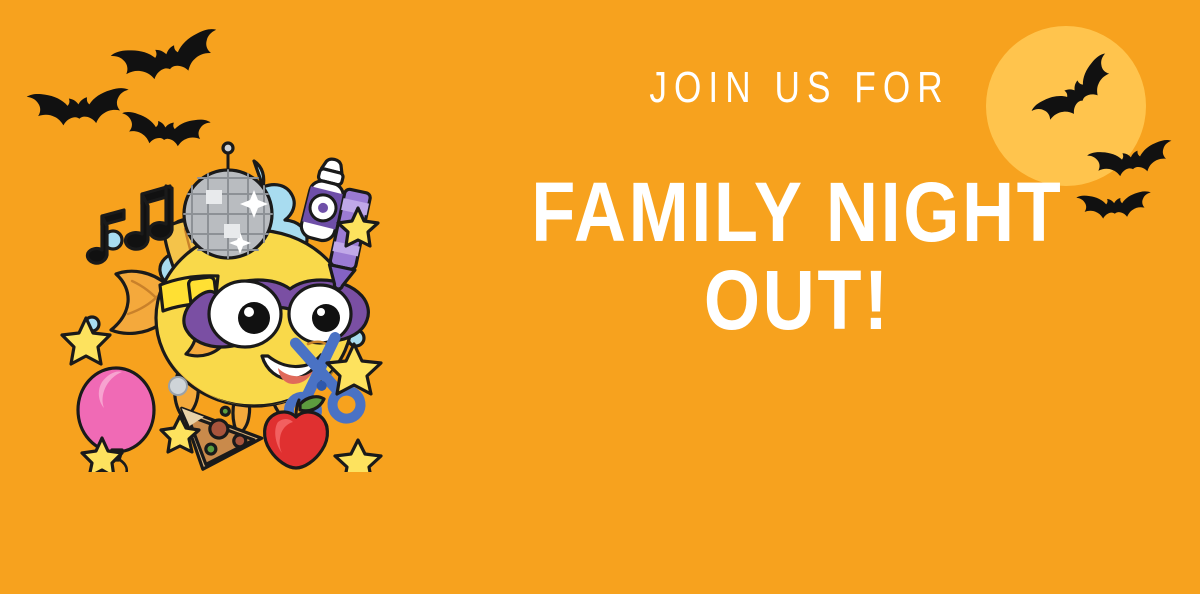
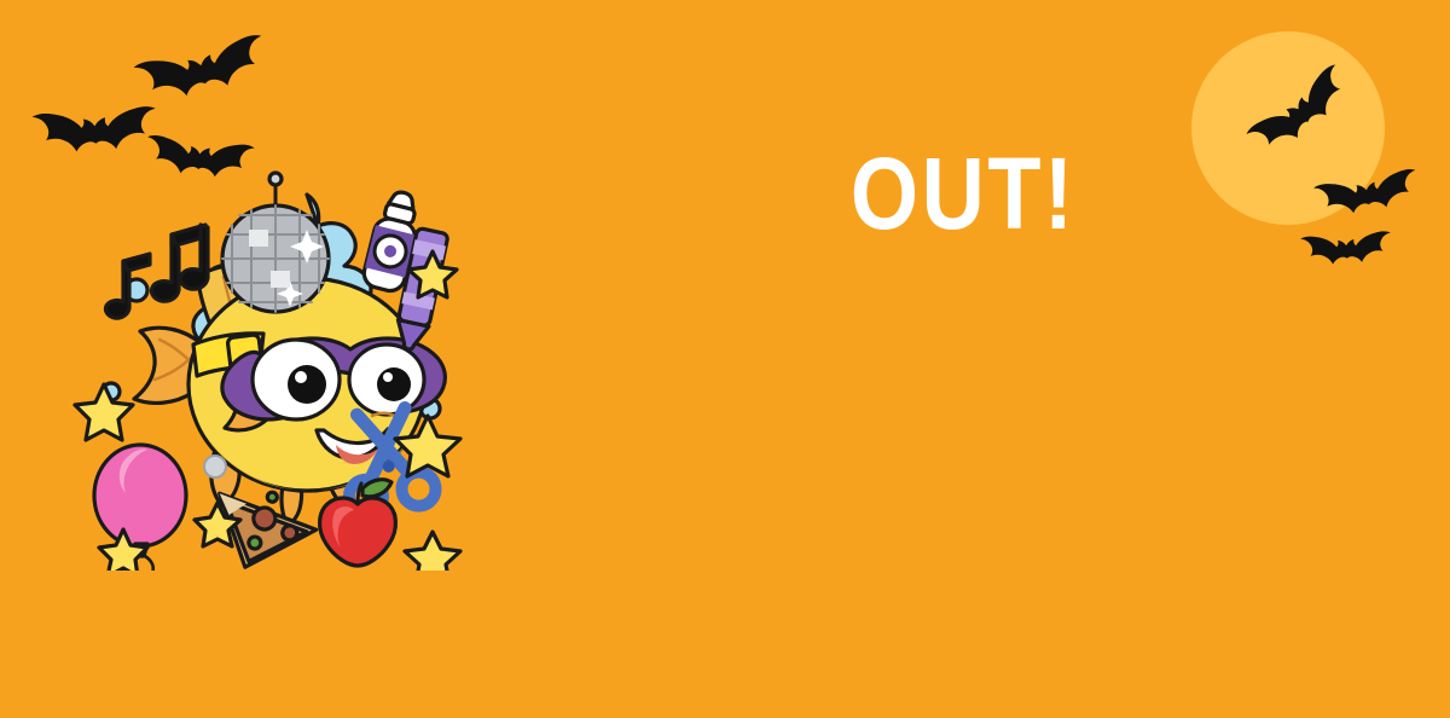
- JOIN US FOR
- FAMILY NIGHT
  OUT!
